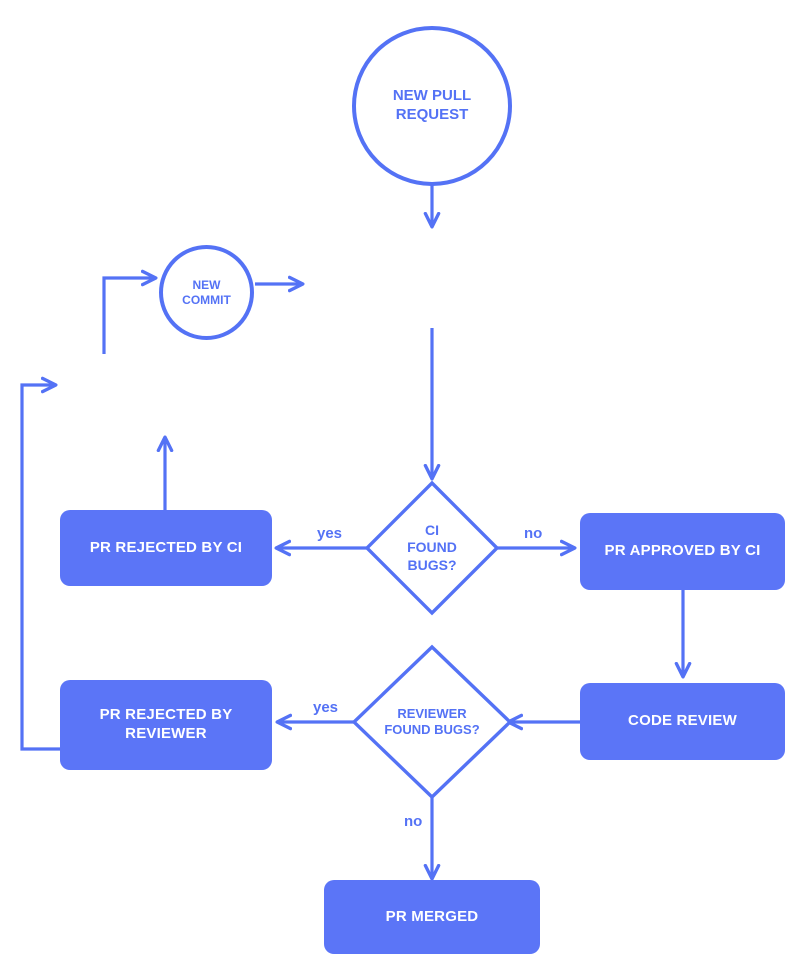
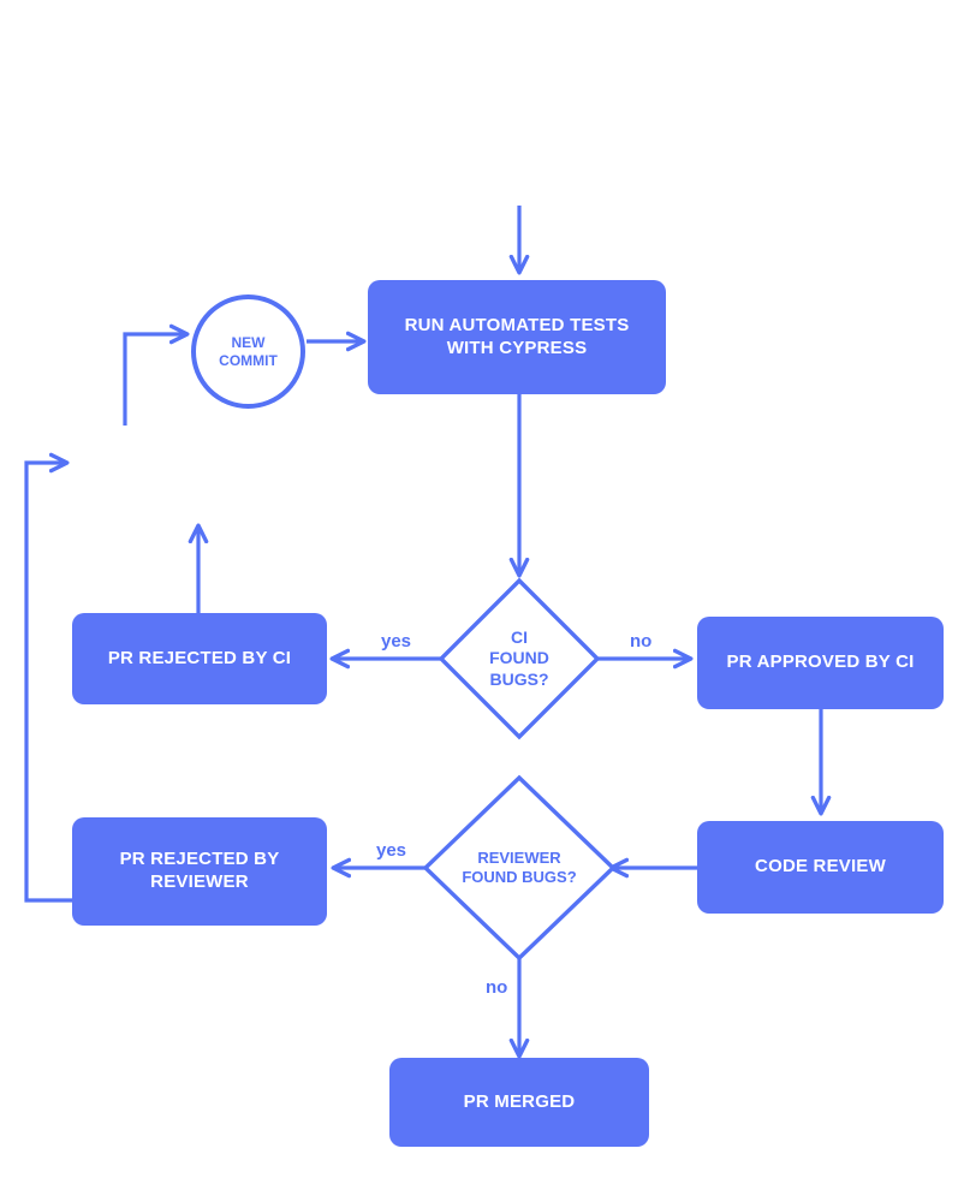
- NEW PULL
- REQUEST
  NEW
  COMMIT
+ RUN AUTOMATED TESTS
+ WITH CYPRESS
  CI
  FOUND
  BUGS?
  PR REJECTED BY CI
  PR APPROVED BY CI
  CODE REVIEW
  REVIEWER
  FOUND BUGS?
  PR REJECTED BY
  REVIEWER
  PR MERGED
  yes
  no
  yes
  no
